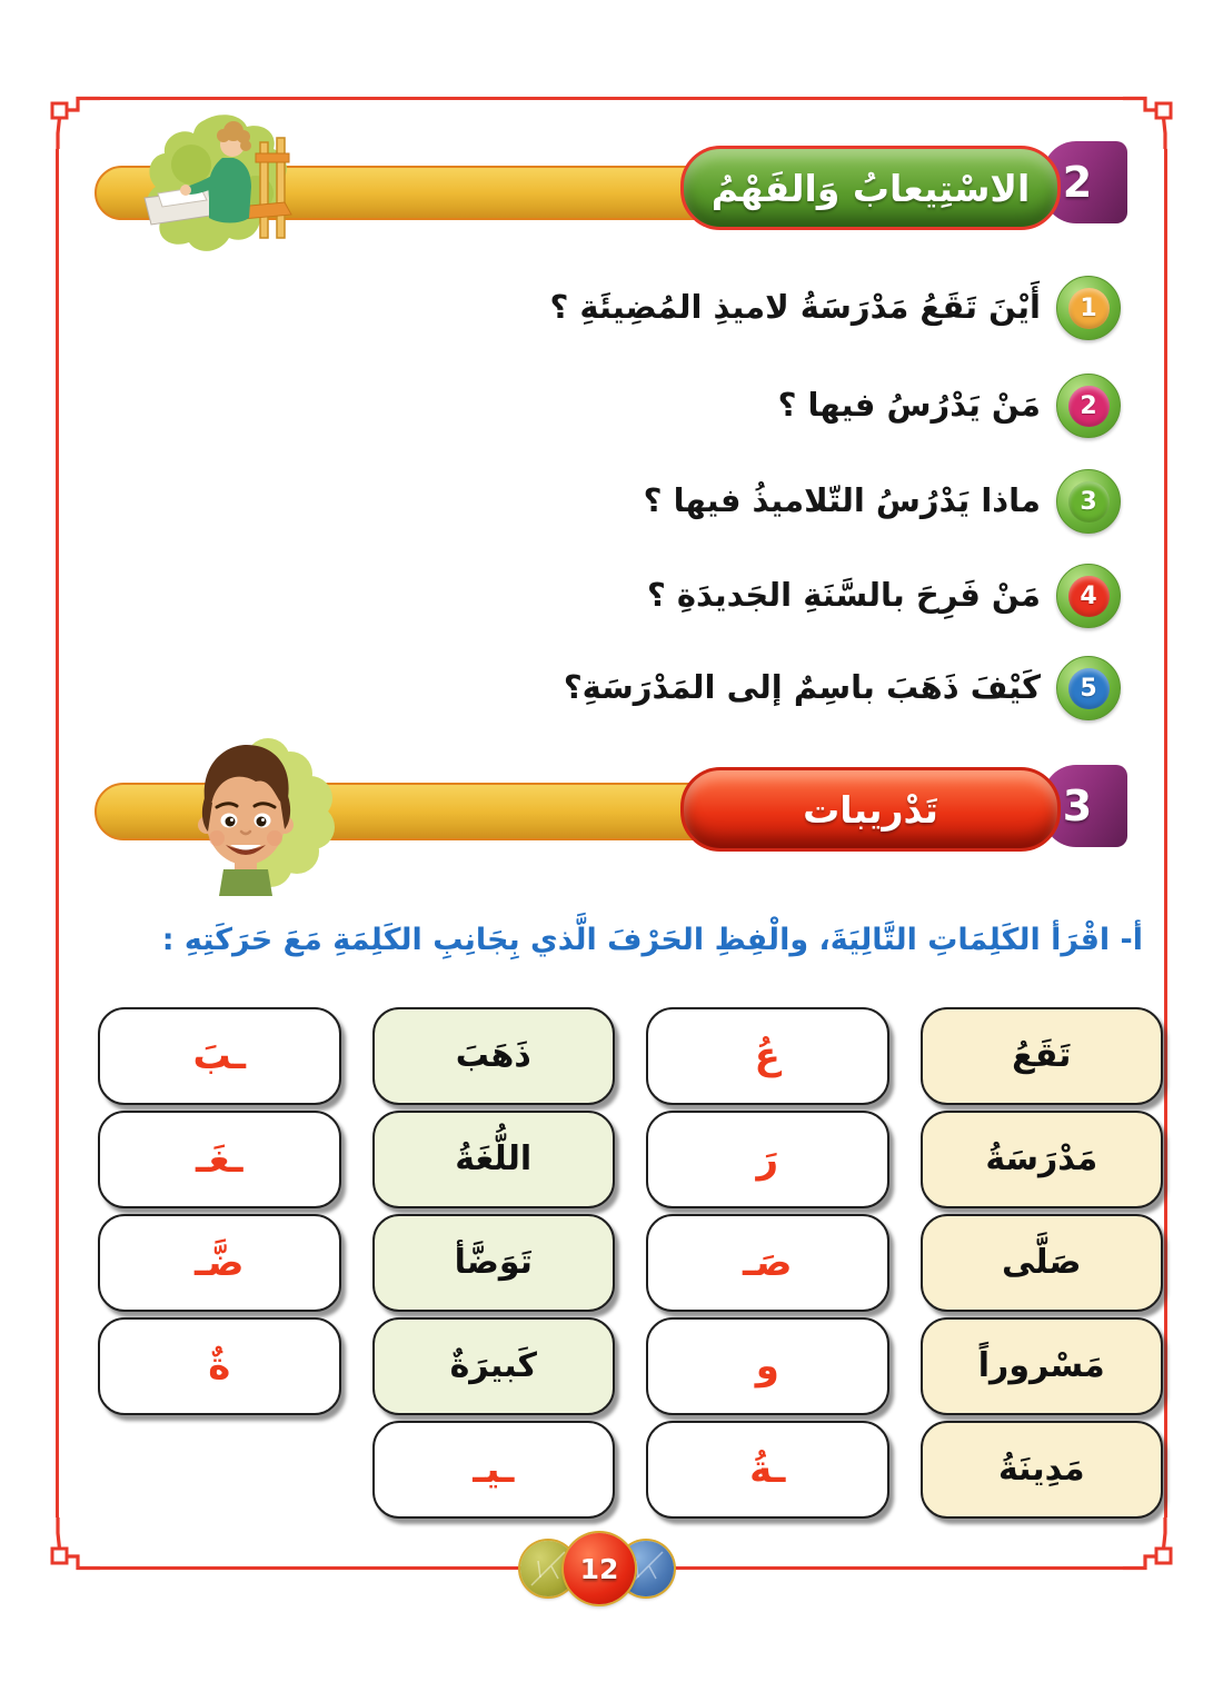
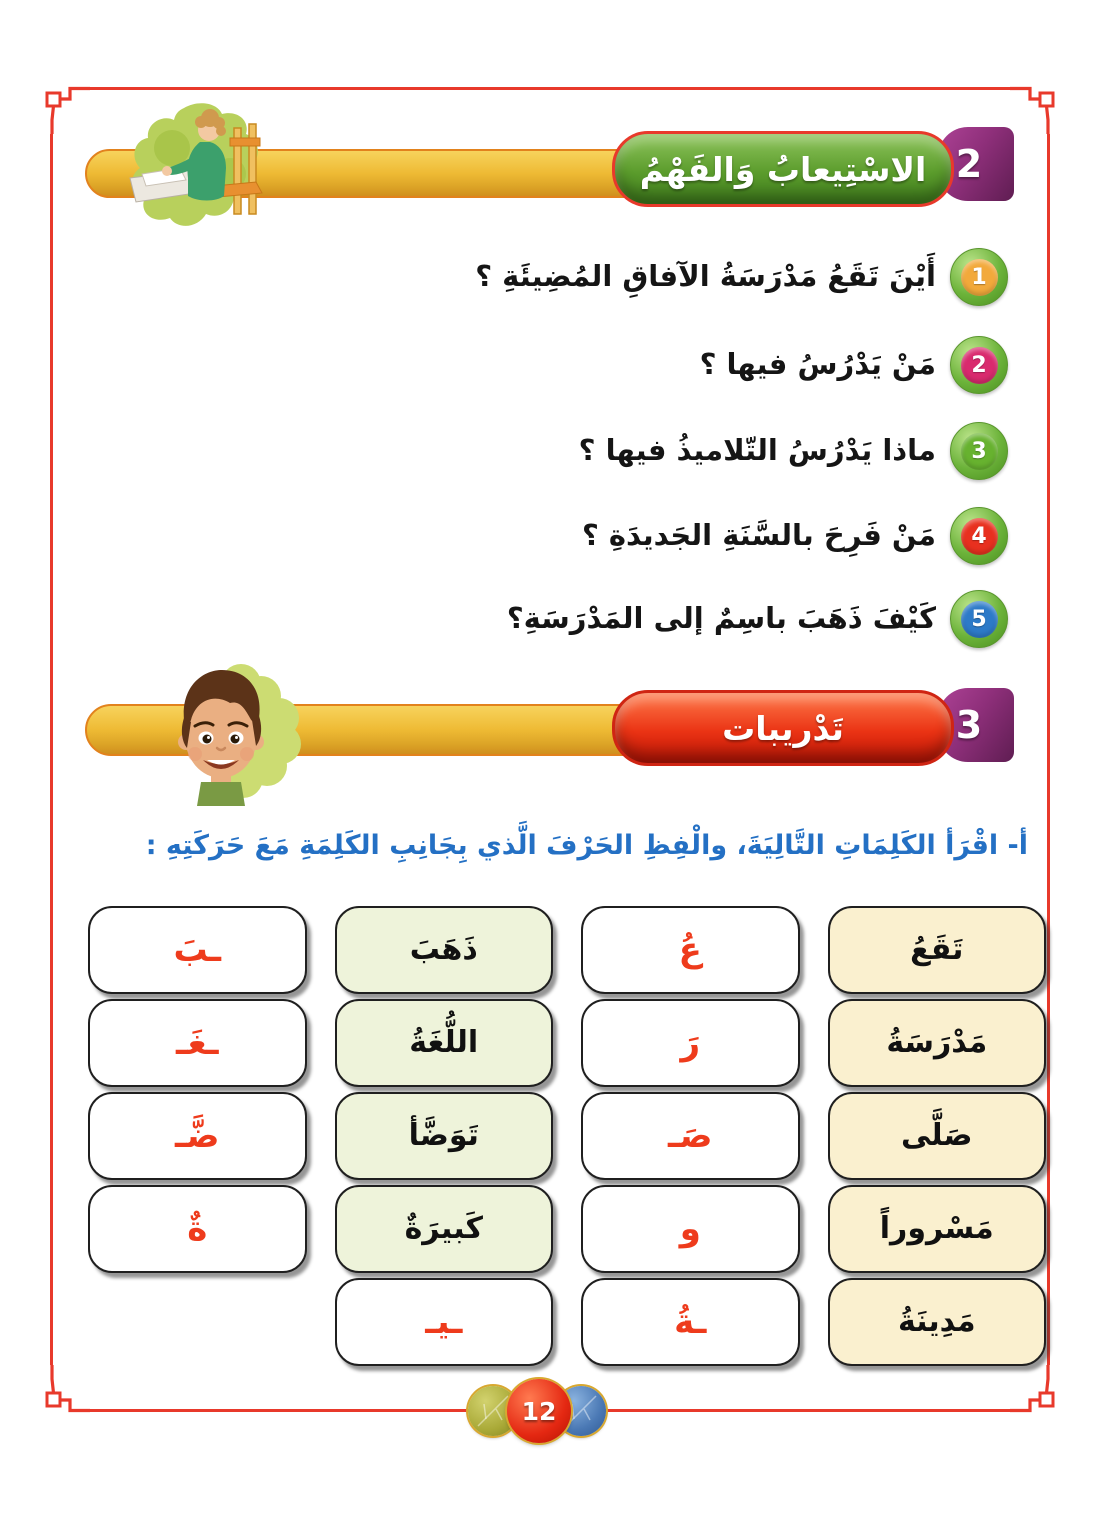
  الاسْتِيعابُ وَالفَهْمُ
  2
  1
- أَيْنَ تَقَعُ مَدْرَسَةُ لاميذِ المُضِيئَةِ ؟
+ أَيْنَ تَقَعُ مَدْرَسَةُ الآفاقِ المُضِيئَةِ ؟
  2
  مَنْ يَدْرُسُ فيها ؟
  3
  ماذا يَدْرُسُ التّلاميذُ فيها ؟
  4
  مَنْ فَرِحَ بالسَّنَةِ الجَديدَةِ ؟
  5
  كَيْفَ ذَهَبَ باسِمٌ إلى المَدْرَسَةِ؟
  تَدْريبات
  3
  أ- اقْرَأ الكَلِمَاتِ التَّالِيَةَ، والْفِظِ الحَرْفَ الَّذي بِجَانِبِ الكَلِمَةِ مَعَ حَرَكَتِهِ :
  تَقَعُ
  عُ
  ذَهَبَ
  ـبَ
  مَدْرَسَةُ
  رَ
  اللُّغَةُ
  ـغَـ
  صَلَّى
  صَـ
  تَوَضَّأ
  ضَّـ
  مَسْروراً
  و
  كَبيرَةٌ
  ةٌ
  مَدِينَةُ
  ـةُ
  ـيـ
  12
